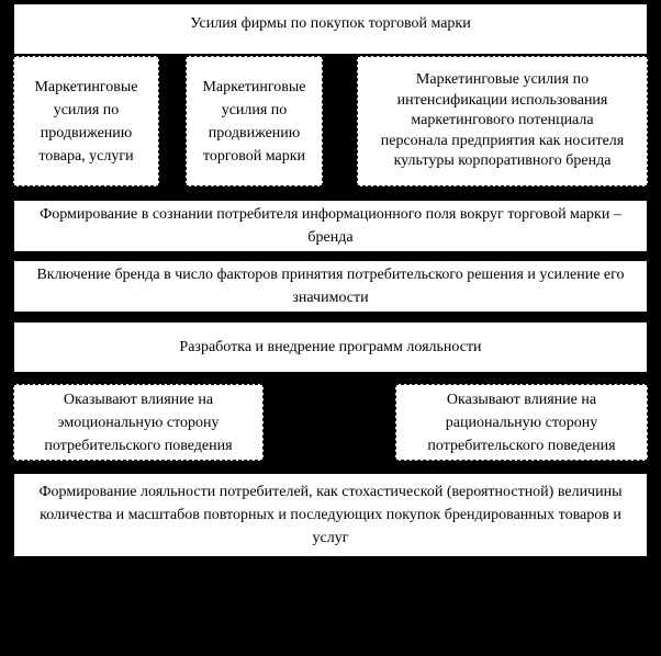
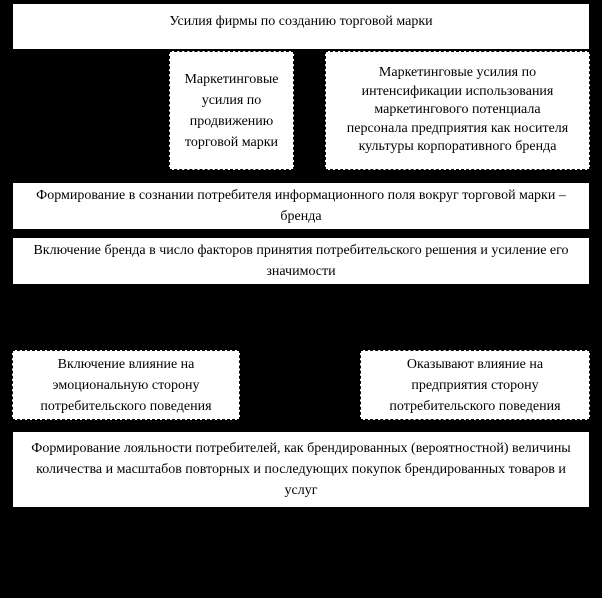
- Усилия фирмы по покупок торговой марки
+ Усилия фирмы по созданию торговой марки
- Маркетинговые усилия по продвижению товара, услуги
  Маркетинговые усилия по продвижению торговой марки
  Маркетинговые усилия по интенсификации использования маркетингового потенциала персонала предприятия как носителя культуры корпоративного бренда
  Формирование в сознании потребителя информационного поля вокруг торговой марки – бренда
  Включение бренда в число факторов принятия потребительского решения и усиление его значимости
- Разработка и внедрение программ лояльности
- Оказывают влияние на эмоциональную сторону потребительского поведения
+ Включение влияние на эмоциональную сторону потребительского поведения
- Оказывают влияние на рациональную сторону потребительского поведения
+ Оказывают влияние на предприятия сторону потребительского поведения
- Формирование лояльности потребителей, как стохастической (вероятностной) величины количества и масштабов повторных и последующих покупок брендированных товаров и услуг
+ Формирование лояльности потребителей, как брендированных (вероятностной) величины количества и масштабов повторных и последующих покупок брендированных товаров и услуг
